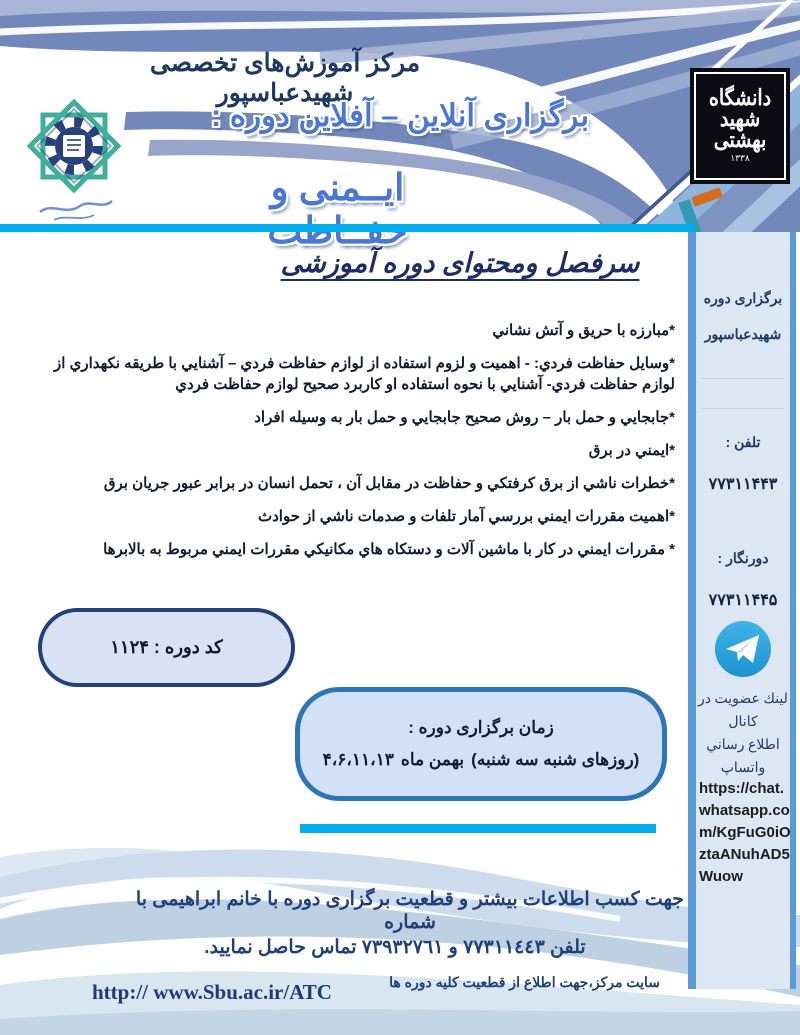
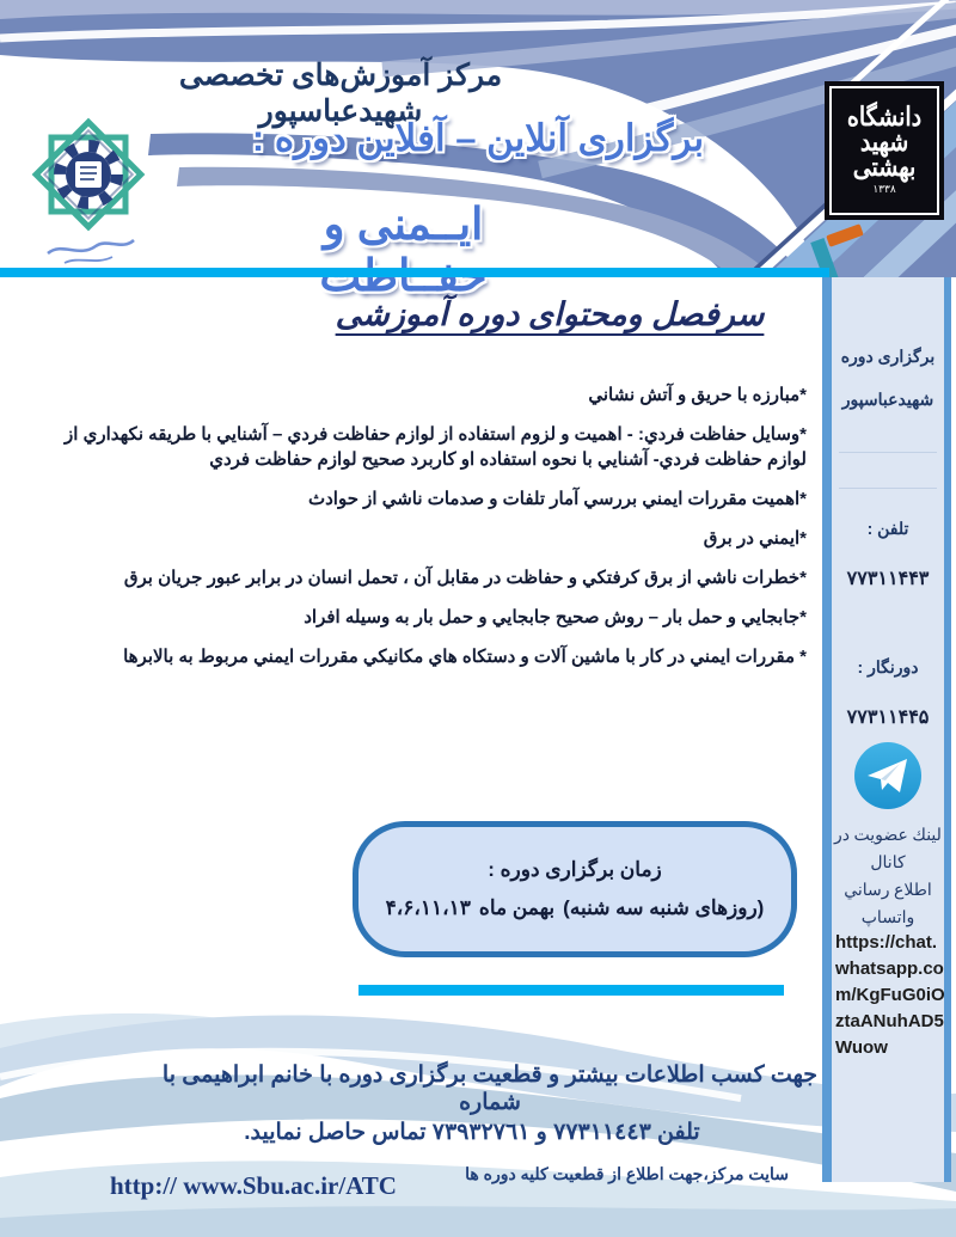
  مرکز آموزش‌های تخصصی شهیدعباسپور
  برگزاری آنلاین – آفلاین دوره :
  دانشگاه
  شهید
  بهشتی
  ۱۳۳۸
  برگزاری دوره
  شهیدعباسپور
  تلفن :
  ۷۷۳۱۱۴۴۳
  دورنگار :
  ۷۷۳۱۱۴۴۵
  لینك عضویت در
  كانال
  اطلاع رساني
  واتساپ
  https://chat.whatsapp.com/KgFuG0iOztaANuhAD5Wuow
  سرفصل ومحتوای دوره آموزشی
  *مبارزه با حريق و آتش نشاني
  *وسايل حفاظت فردي: - اهميت و لزوم استفاده از لوازم حفاظت فردي – آشنايي با طريقه نكهداري از لوازم حفاظت فردي- آشنايي با نحوه استفاده او كاربرد صحيح لوازم حفاظت فردي
- *جابجايي و حمل بار – روش صحيح جابجايي و حمل بار به وسيله افراد
+ *اهميت مقررات ايمني بررسي آمار تلفات و صدمات ناشي از حوادث
  *ايمني در برق
  *خطرات ناشي از برق كرفتكي و حفاظت در مقابل آن ، تحمل انسان در برابر عبور جريان برق
- *اهميت مقررات ايمني بررسي آمار تلفات و صدمات ناشي از حوادث
+ *جابجايي و حمل بار – روش صحيح جابجايي و حمل بار به وسيله افراد
  * مقررات ايمني در كار با ماشين آلات و دستكاه هاي مكانيكي مقررات ايمني مربوط به بالابرها
- كد دوره : ۱۱۲۴
  زمان برگزاری دوره :
  ۴،۶،۱۱،۱۳
  بهمن ماه
  (روزهای شنبه سه شنبه)
  جهت کسب اطلاعات بیشتر و قطعیت برگزاری دوره با خانم ابراهیمی با شماره
  تلفن ۷۷۳۱۱٤٤۳ و ۷۳۹۳۲۷٦۱ تماس حاصل نمایید.
  http:// www.Sbu.ac.ir/ATC
  سایت مرکز،جهت اطلاع از قطعیت کلیه دوره ها
